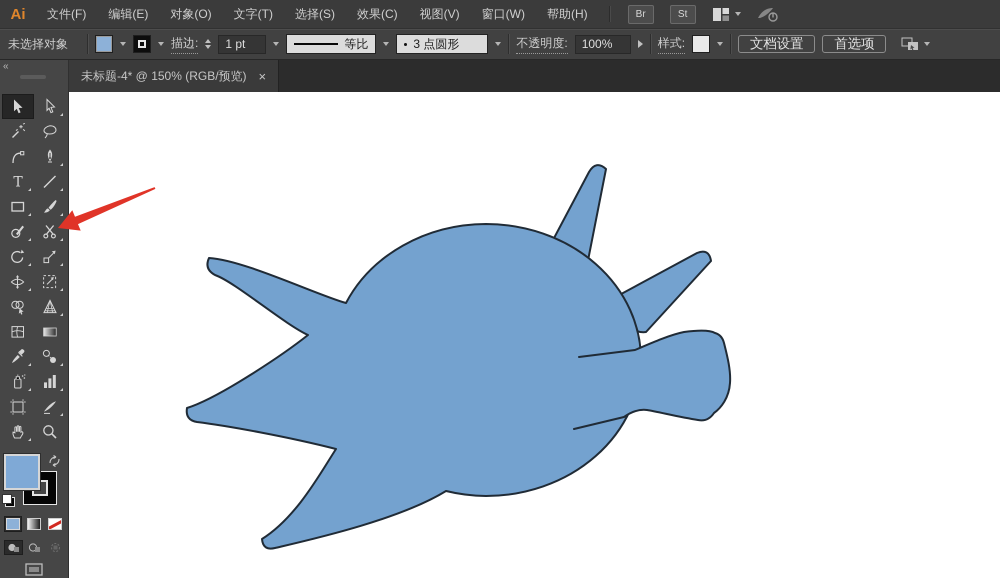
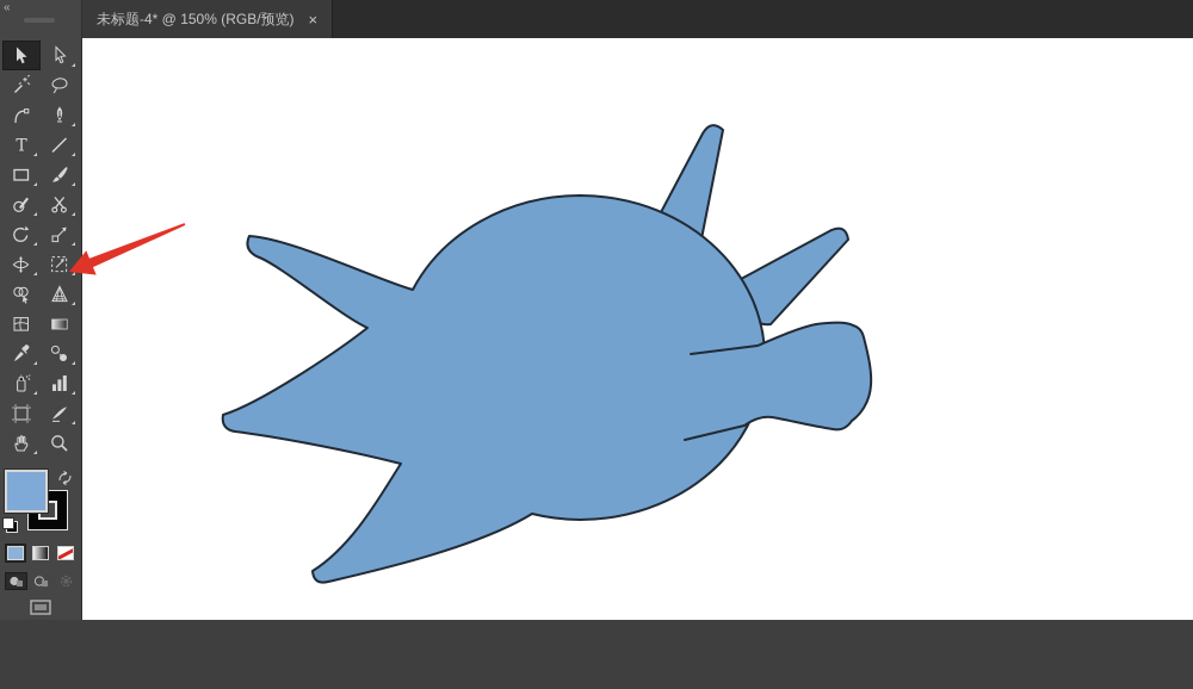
- Ai
- 文件(F)
- 编辑(E)
- 对象(O)
- 文字(T)
- 选择(S)
- 效果(C)
- 视图(V)
- 窗口(W)
- 帮助(H)
- Br
- St
- 未选择对象
- 描边:
- 1 pt
- 等比
- 3 点圆形
- 不透明度:
- 100%
- 样式:
- 文档设置
- 首选项
  «
  T
  未标题-4* @ 150% (RGB/预览)
  ×
